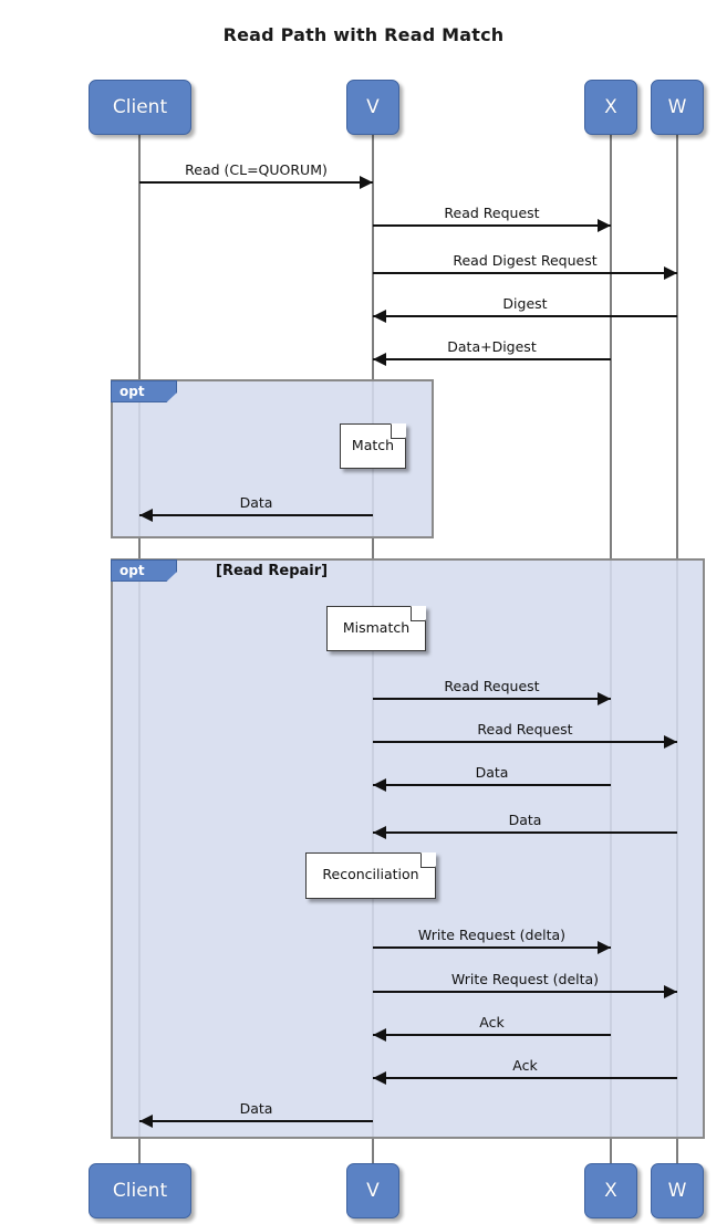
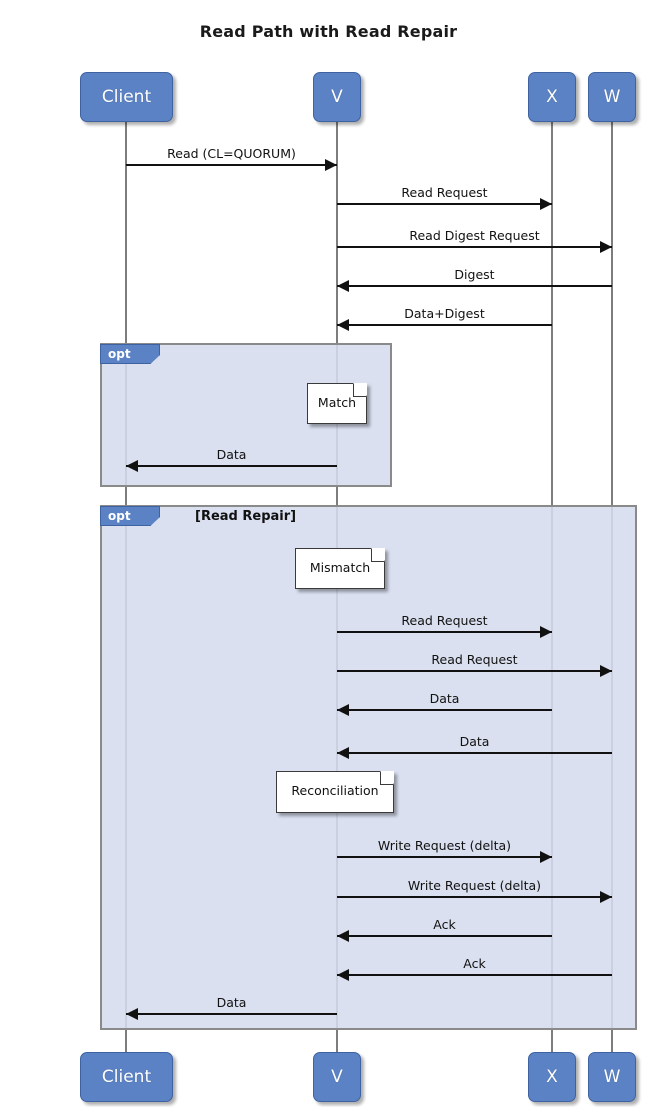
- Read Path with Read Match
+ Read Path with Read Repair
  opt
  opt
  [Read Repair]
  Read (CL=QUORUM)
  Read Request
  Read Digest Request
  Digest
  Data+Digest
  Data
  Read Request
  Read Request
  Data
  Data
  Write Request (delta)
  Write Request (delta)
  Ack
  Ack
  Data
  Match
  Mismatch
  Reconciliation
  Client
  Client
  V
  V
  X
  X
  W
  W
